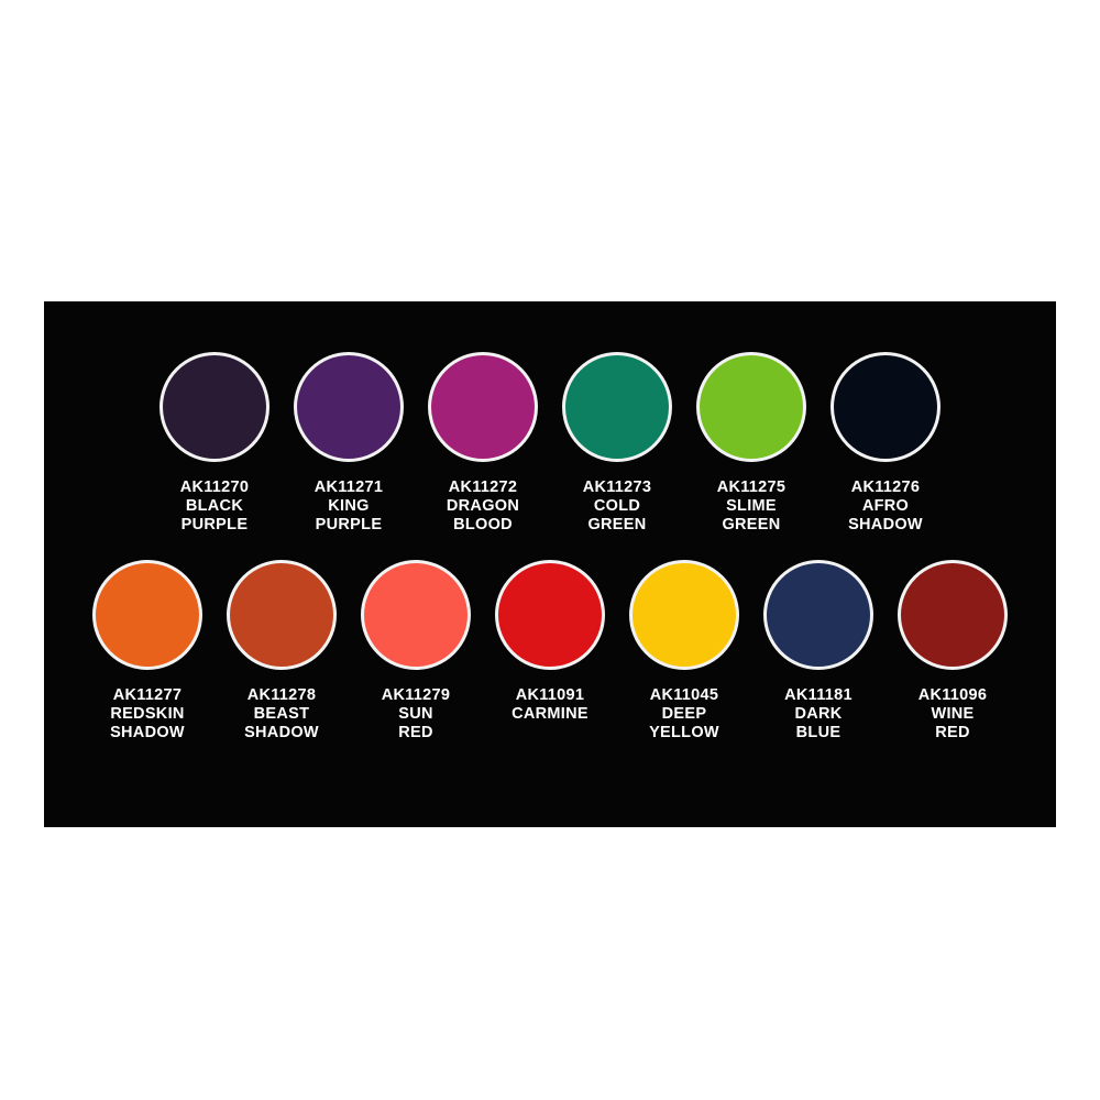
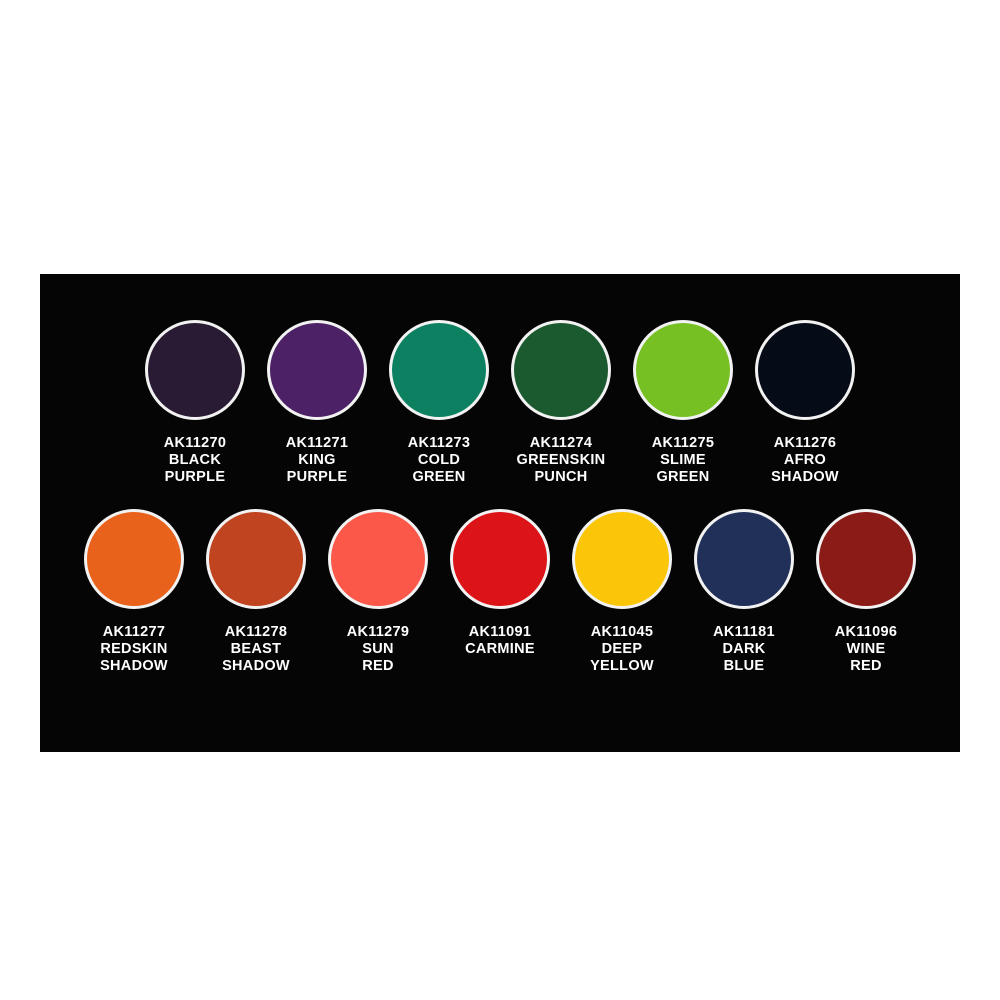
  AK11270
  BLACK
  PURPLE
  AK11271
  KING
  PURPLE
- AK11272
- DRAGON
- BLOOD
  AK11273
  COLD
  GREEN
+ AK11274
+ GREENSKIN
+ PUNCH
  AK11275
  SLIME
  GREEN
  AK11276
  AFRO
  SHADOW
  AK11277
  REDSKIN
  SHADOW
  AK11278
  BEAST
  SHADOW
  AK11279
  SUN
  RED
  AK11091
  CARMINE
  AK11045
  DEEP
  YELLOW
  AK11181
  DARK
  BLUE
  AK11096
  WINE
  RED
